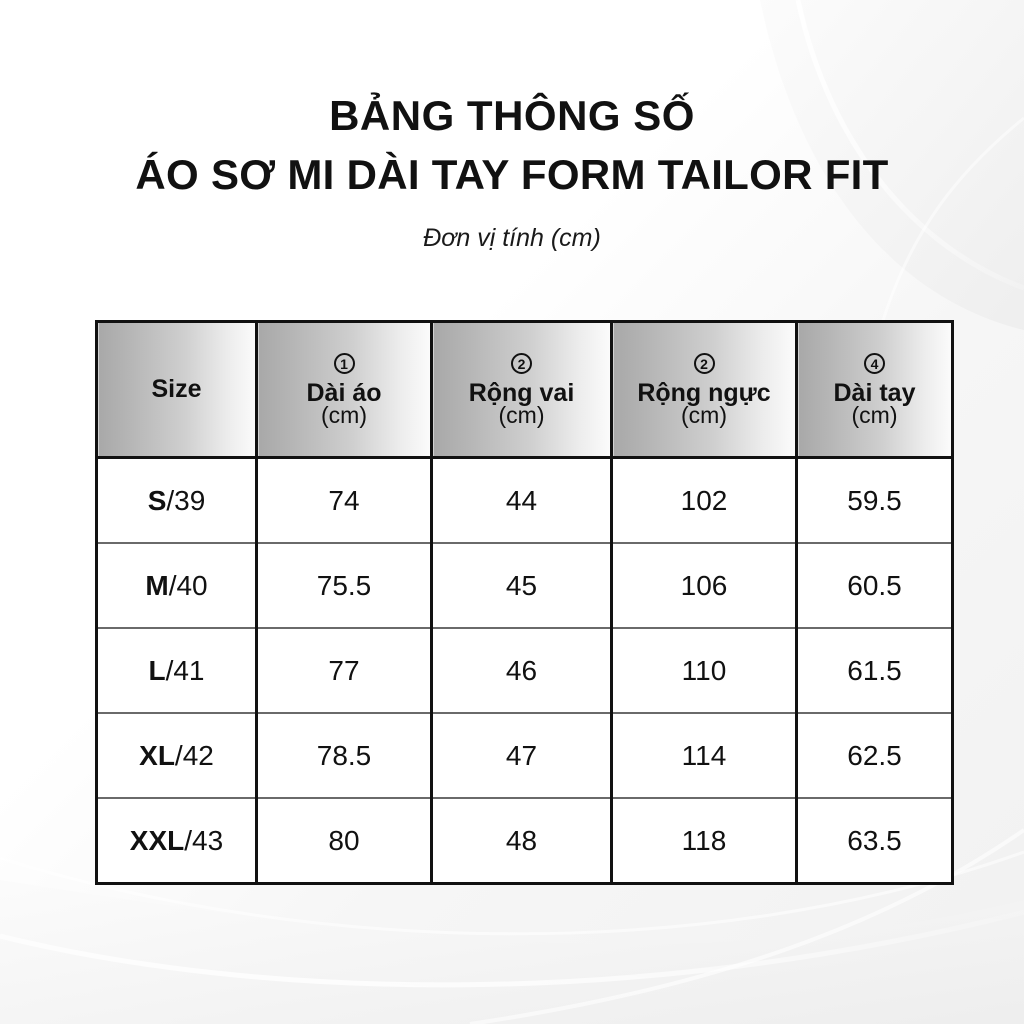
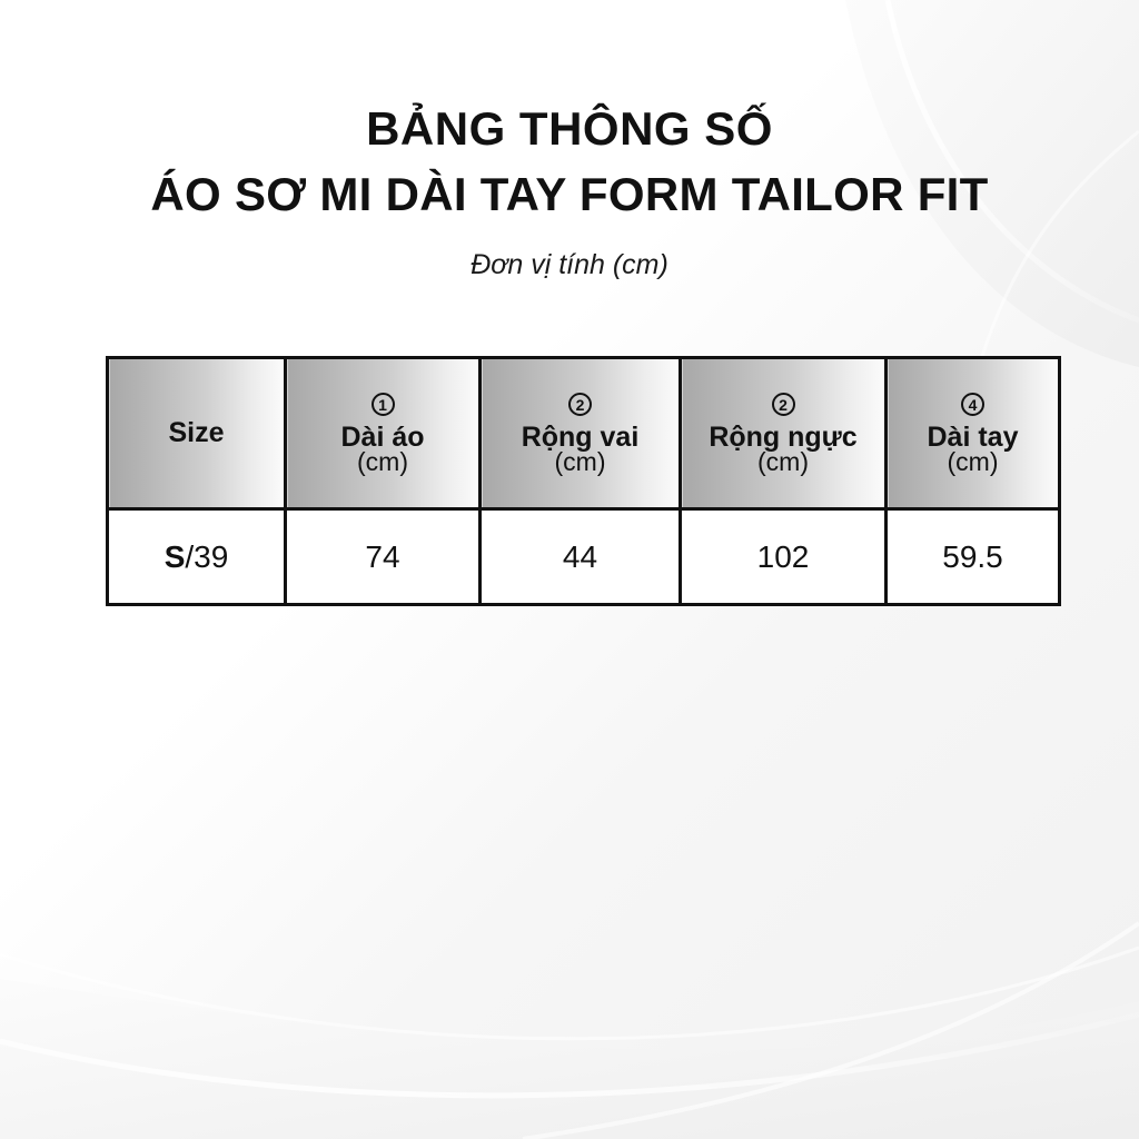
  BẢNG THÔNG SỐ
  ÁO SƠ MI DÀI TAY FORM TAILOR FIT
  Đơn vị tính (cm)
  Size	1 Dài áo (cm)	2 Rộng vai (cm)	2 Rộng ngực (cm)	4 Dài tay (cm)
  S/39	74	44	102	59.5
- M/40	75.5	45	106	60.5
- L/41	77	46	110	61.5
- XL/42	78.5	47	114	62.5
- XXL/43	80	48	118	63.5
